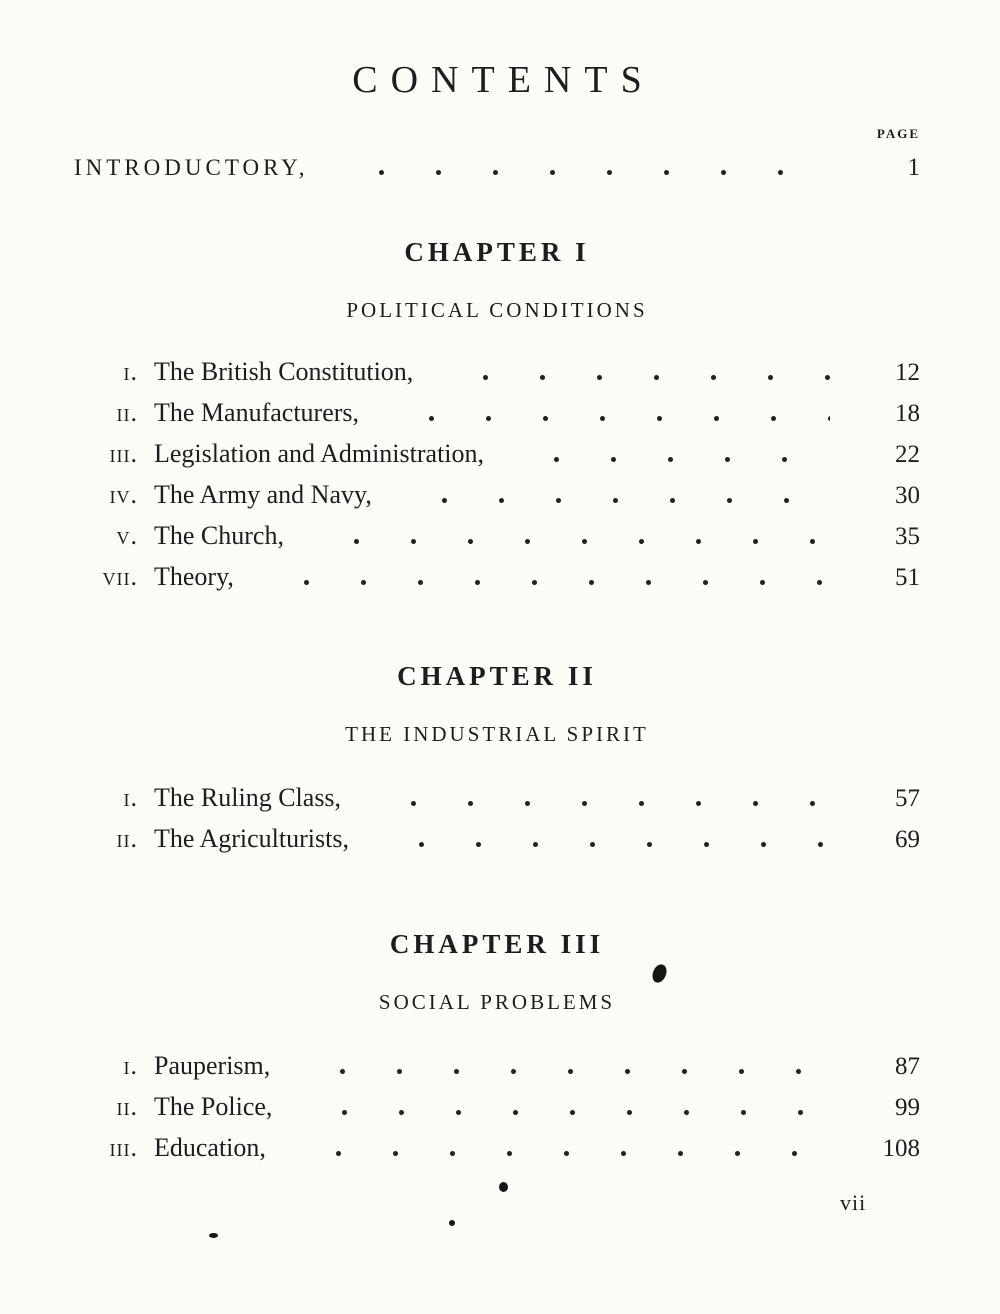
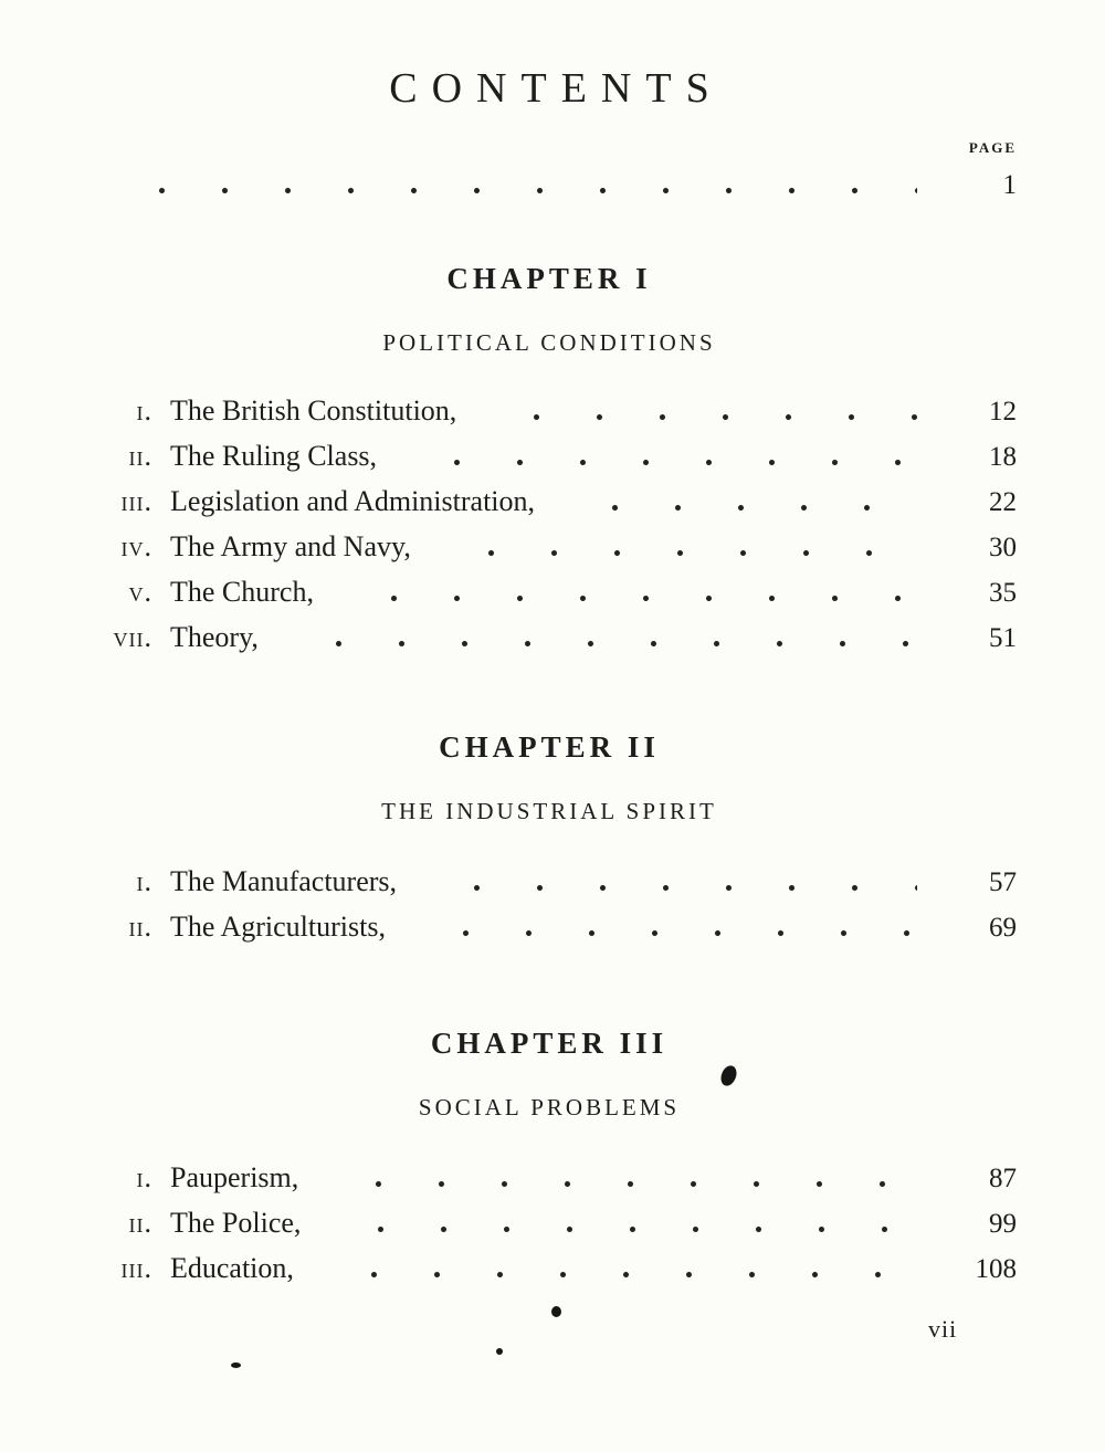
  CONTENTS
  PAGE
- INTRODUCTORY,
  1
  CHAPTER I
  POLITICAL CONDITIONS
  i.
  The British Constitution,
  12
  ii.
- The Manufacturers,
+ The Ruling Class,
  18
  iii.
  Legislation and Administration,
  22
  iv.
  The Army and Navy,
  30
  v.
  The Church,
  35
  vii.
  Theory,
  51
  CHAPTER II
  THE INDUSTRIAL SPIRIT
  i.
- The Ruling Class,
+ The Manufacturers,
  57
  ii.
  The Agriculturists,
  69
  CHAPTER III
  SOCIAL PROBLEMS
  i.
  Pauperism,
  87
  ii.
  The Police,
  99
  iii.
  Education,
  108
  vii
